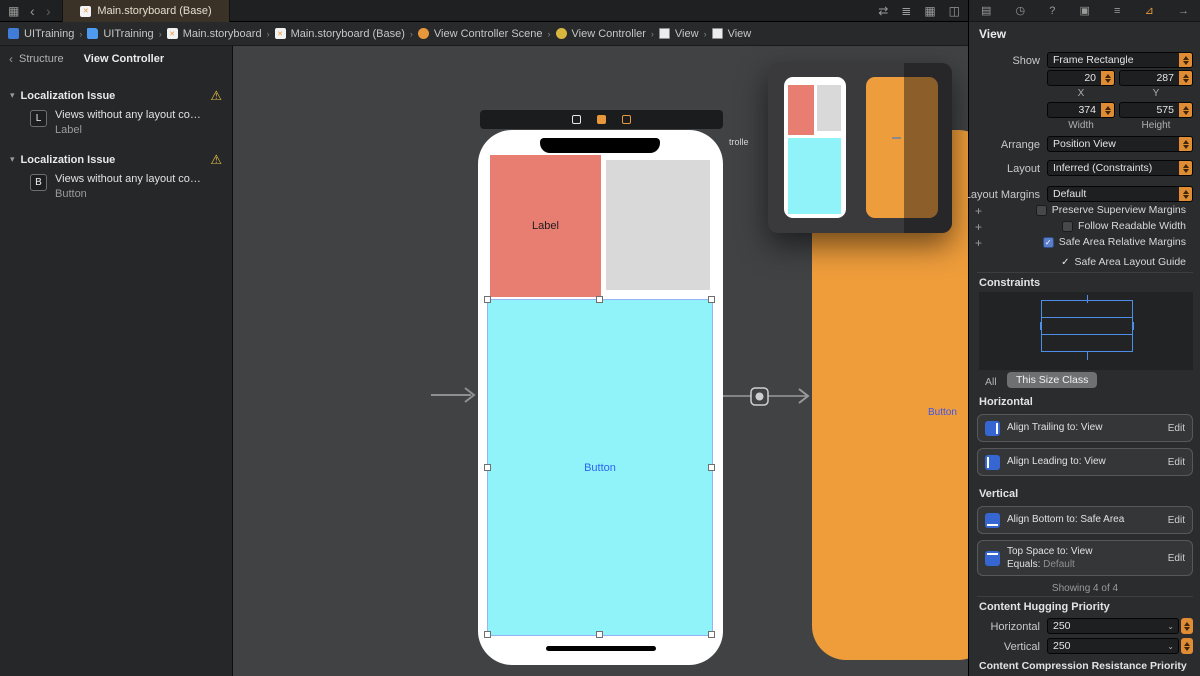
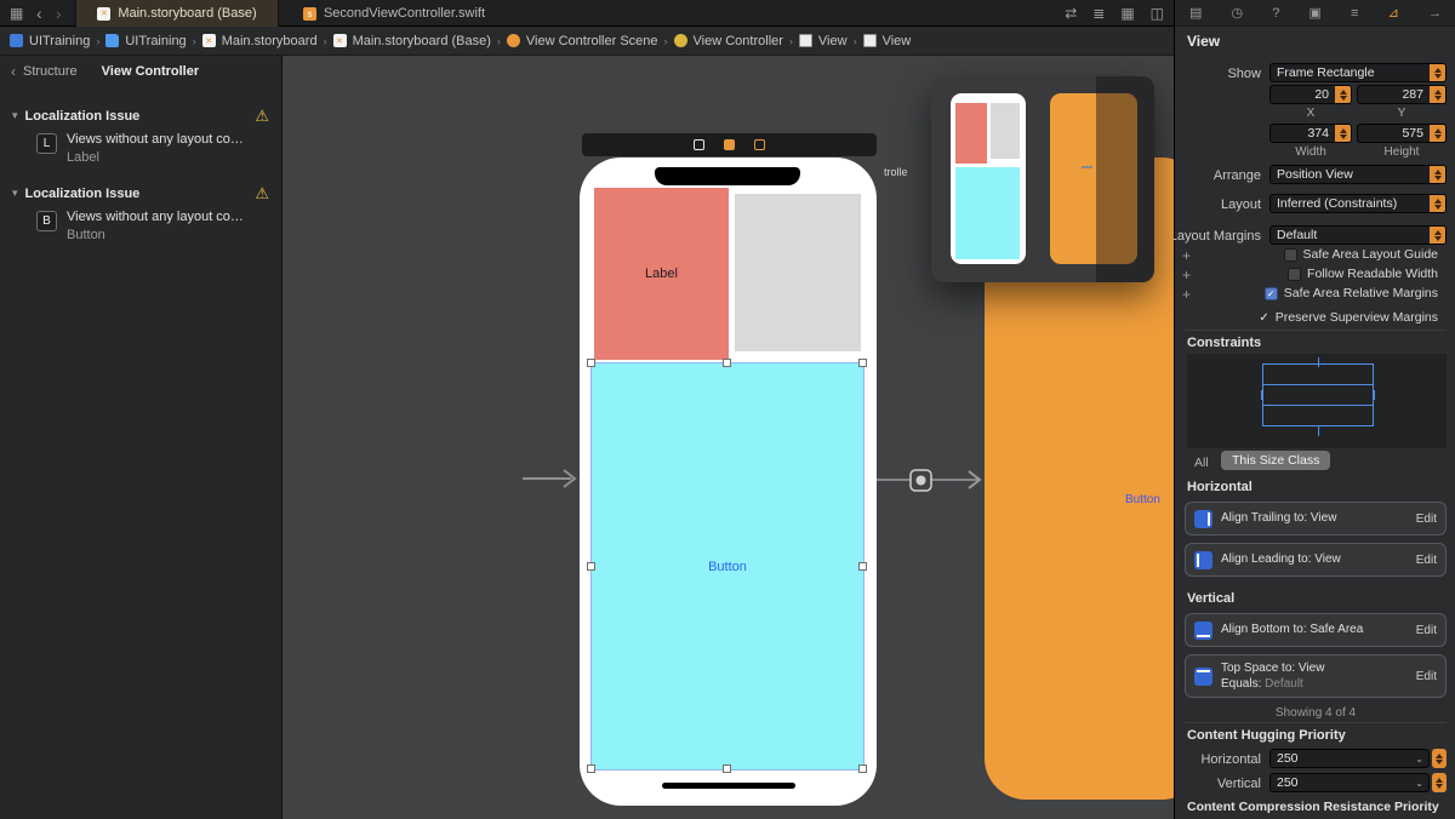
  ▦
  ‹
  ›
  Main.storyboard (Base)
+ s
+ SecondViewController.swift
  ⇄
  ≣
  ▦
  ◫
  UITraining
  ›
  UITraining
  ›
  Main.storyboard
  ›
  Main.storyboard (Base)
  ›
  View Controller Scene
  ›
  View Controller
  ›
  View
  ›
  View
  ‹
  Structure
  View Controller
  ▾
  Localization Issue
  ⚠
  L
  Views without any layout co…
  Label
  ▾
  Localization Issue
  ⚠
  B
  Views without any layout co…
  Button
  Label
  Button
  Button
  trolle
  ▤
  ◷
  ?
  ▣
  ≡
  ⊿
  →
  View
  Show
  Frame Rectangle
  20
  287
  X
  Y
  374
  575
  Width
  Height
  Arrange
  Position View
  Layout
  Inferred (Constraints)
  ayout Margins
  Default
  +
  +
  +
- Preserve Superview Margins
+ Safe Area Layout Guide
  Follow Readable Width
  ✓
  Safe Area Relative Margins
  ✓
- Safe Area Layout Guide
+ Preserve Superview Margins
  Constraints
  All
  This Size Class
  Horizontal
  Align Trailing to: View
  Edit
  Align Leading to: View
  Edit
  Vertical
  Align Bottom to: Safe Area
  Edit
  Top Space to: View
  Equals: Default
  Edit
  Showing 4 of 4
  Content Hugging Priority
  Horizontal
  250
  ⌄
  Vertical
  250
  ⌄
  Content Compression Resistance Priority
